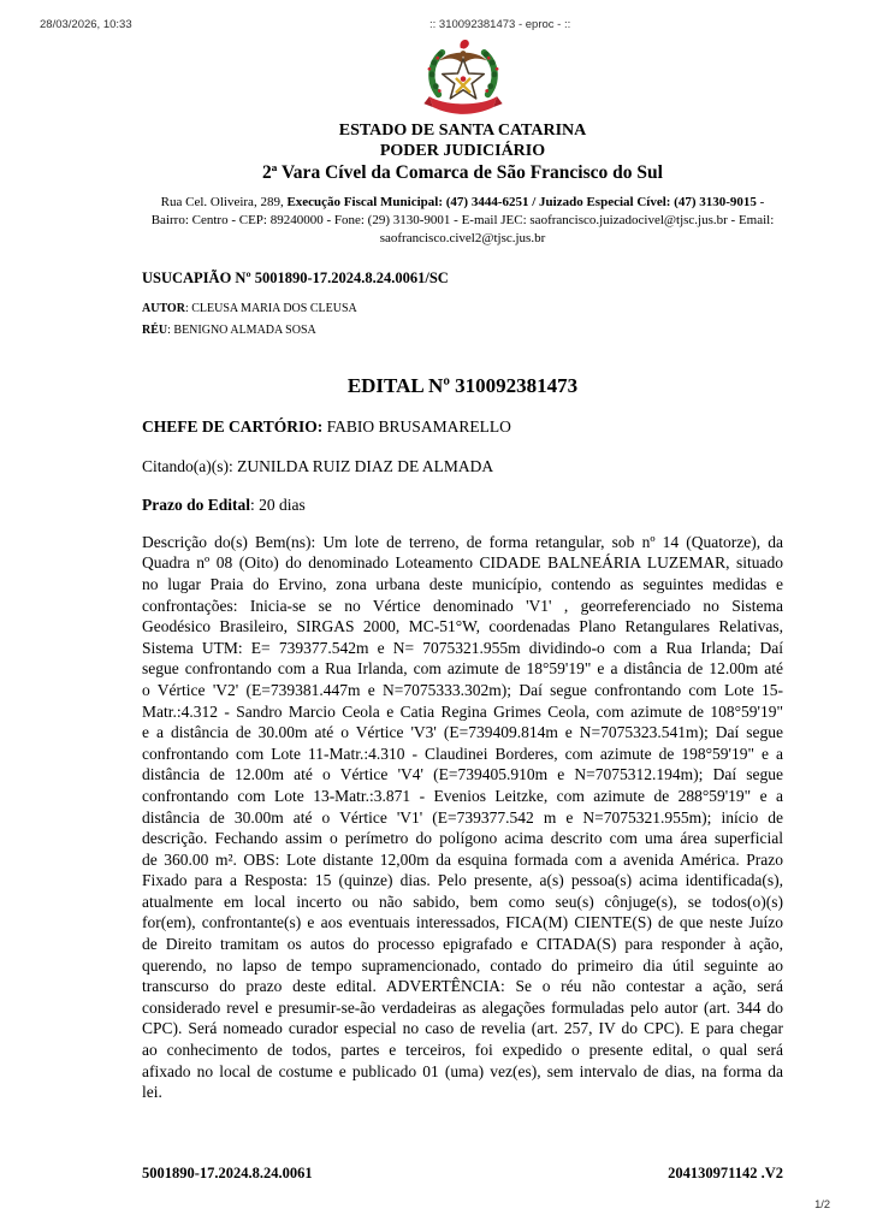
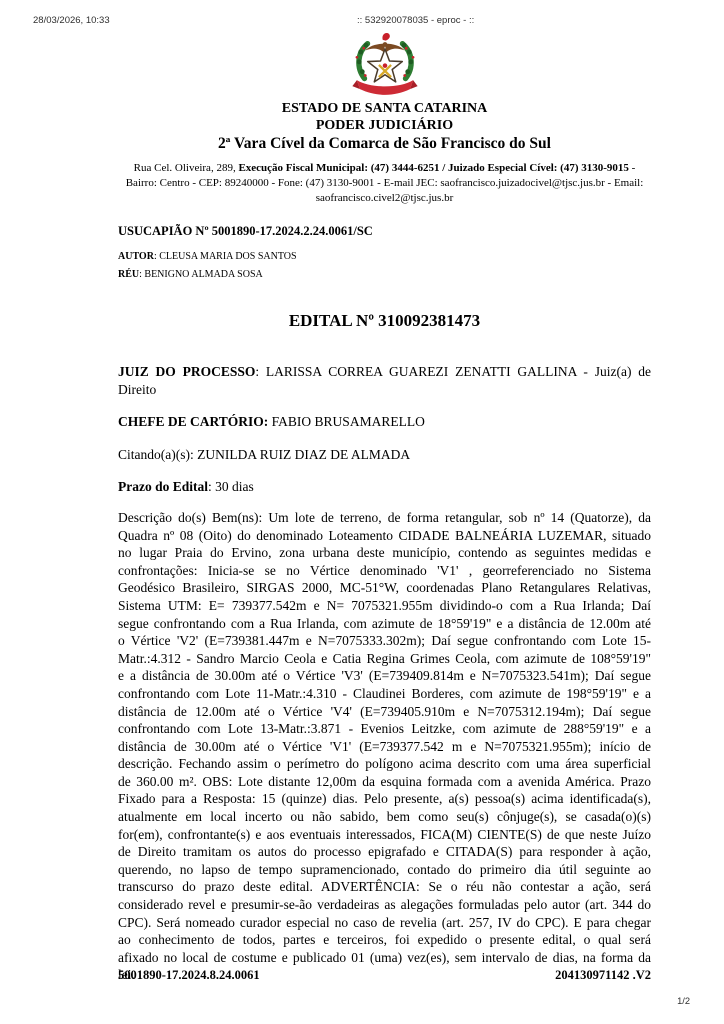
  28/03/2026, 10:33
- :: 310092381473 - eproc - ::
+ :: 532920078035 - eproc - ::
  ESTADO DE SANTA CATARINA
  PODER JUDICIÁRIO
  2ª Vara Cível da Comarca de São Francisco do Sul
- Rua Cel. Oliveira, 289, Execução Fiscal Municipal: (47) 3444-6251 / Juizado Especial Cível: (47) 3130-9015 - Bairro: Centro - CEP: 89240000 - Fone: (29) 3130-9001 - E-mail JEC: saofrancisco.juizadocivel@tjsc.jus.br - Email: saofrancisco.civel2@tjsc.jus.br
+ Rua Cel. Oliveira, 289, Execução Fiscal Municipal: (47) 3444-6251 / Juizado Especial Cível: (47) 3130-9015 - Bairro: Centro - CEP: 89240000 - Fone: (47) 3130-9001 - E-mail JEC: saofrancisco.juizadocivel@tjsc.jus.br - Email: saofrancisco.civel2@tjsc.jus.br
- USUCAPIÃO Nº 5001890-17.2024.8.24.0061/SC
+ USUCAPIÃO Nº 5001890-17.2024.2.24.0061/SC
- AUTOR: CLEUSA MARIA DOS CLEUSA
+ AUTOR: CLEUSA MARIA DOS SANTOS
  RÉU: BENIGNO ALMADA SOSA
  EDITAL Nº 310092381473
+ JUIZ DO PROCESSO: LARISSA CORREA GUAREZI ZENATTI GALLINA - Juiz(a) de Direito
  CHEFE DE CARTÓRIO: FABIO BRUSAMARELLO
  Citando(a)(s): ZUNILDA RUIZ DIAZ DE ALMADA
- Prazo do Edital: 20 dias
+ Prazo do Edital: 30 dias
- Descrição do(s) Bem(ns): Um lote de terreno, de forma retangular, sob nº 14 (Quatorze), da Quadra nº 08 (Oito) do denominado Loteamento CIDADE BALNEÁRIA LUZEMAR, situado no lugar Praia do Ervino, zona urbana deste município, contendo as seguintes medidas e confrontações: Inicia-se se no Vértice denominado 'V1' , georreferenciado no Sistema Geodésico Brasileiro, SIRGAS 2000, MC-51°W, coordenadas Plano Retangulares Relativas, Sistema UTM: E= 739377.542m e N= 7075321.955m dividindo-o com a Rua Irlanda; Daí segue confrontando com a Rua Irlanda, com azimute de 18°59'19" e a distância de 12.00m até o Vértice 'V2' (E=739381.447m e N=7075333.302m); Daí segue confrontando com Lote 15-Matr.:4.312 - Sandro Marcio Ceola e Catia Regina Grimes Ceola, com azimute de 108°59'19" e a distância de 30.00m até o Vértice 'V3' (E=739409.814m e N=7075323.541m); Daí segue confrontando com Lote 11-Matr.:4.310 - Claudinei Borderes, com azimute de 198°59'19" e a distância de 12.00m até o Vértice 'V4' (E=739405.910m e N=7075312.194m); Daí segue confrontando com Lote 13-Matr.:3.871 - Evenios Leitzke, com azimute de 288°59'19" e a distância de 30.00m até o Vértice 'V1' (E=739377.542 m e N=7075321.955m); início de descrição. Fechando assim o perímetro do polígono acima descrito com uma área superficial de 360.00 m². OBS: Lote distante 12,00m da esquina formada com a avenida América. Prazo Fixado para a Resposta: 15 (quinze) dias. Pelo presente, a(s) pessoa(s) acima identificada(s), atualmente em local incerto ou não sabido, bem como seu(s) cônjuge(s), se todos(o)(s) for(em), confrontante(s) e aos eventuais interessados, FICA(M) CIENTE(S) de que neste Juízo de Direito tramitam os autos do processo epigrafado e CITADA(S) para responder à ação, querendo, no lapso de tempo supramencionado, contado do primeiro dia útil seguinte ao transcurso do prazo deste edital. ADVERTÊNCIA: Se o réu não contestar a ação, será considerado revel e presumir-se-ão verdadeiras as alegações formuladas pelo autor (art. 344 do CPC). Será nomeado curador especial no caso de revelia (art. 257, IV do CPC). E para chegar ao conhecimento de todos, partes e terceiros, foi expedido o presente edital, o qual será afixado no local de costume e publicado 01 (uma) vez(es), sem intervalo de dias, na forma da lei.
+ Descrição do(s) Bem(ns): Um lote de terreno, de forma retangular, sob nº 14 (Quatorze), da Quadra nº 08 (Oito) do denominado Loteamento CIDADE BALNEÁRIA LUZEMAR, situado no lugar Praia do Ervino, zona urbana deste município, contendo as seguintes medidas e confrontações: Inicia-se se no Vértice denominado 'V1' , georreferenciado no Sistema Geodésico Brasileiro, SIRGAS 2000, MC-51°W, coordenadas Plano Retangulares Relativas, Sistema UTM: E= 739377.542m e N= 7075321.955m dividindo-o com a Rua Irlanda; Daí segue confrontando com a Rua Irlanda, com azimute de 18°59'19" e a distância de 12.00m até o Vértice 'V2' (E=739381.447m e N=7075333.302m); Daí segue confrontando com Lote 15-Matr.:4.312 - Sandro Marcio Ceola e Catia Regina Grimes Ceola, com azimute de 108°59'19" e a distância de 30.00m até o Vértice 'V3' (E=739409.814m e N=7075323.541m); Daí segue confrontando com Lote 11-Matr.:4.310 - Claudinei Borderes, com azimute de 198°59'19" e a distância de 12.00m até o Vértice 'V4' (E=739405.910m e N=7075312.194m); Daí segue confrontando com Lote 13-Matr.:3.871 - Evenios Leitzke, com azimute de 288°59'19" e a distância de 30.00m até o Vértice 'V1' (E=739377.542 m e N=7075321.955m); início de descrição. Fechando assim o perímetro do polígono acima descrito com uma área superficial de 360.00 m². OBS: Lote distante 12,00m da esquina formada com a avenida América. Prazo Fixado para a Resposta: 15 (quinze) dias. Pelo presente, a(s) pessoa(s) acima identificada(s), atualmente em local incerto ou não sabido, bem como seu(s) cônjuge(s), se casada(o)(s) for(em), confrontante(s) e aos eventuais interessados, FICA(M) CIENTE(S) de que neste Juízo de Direito tramitam os autos do processo epigrafado e CITADA(S) para responder à ação, querendo, no lapso de tempo supramencionado, contado do primeiro dia útil seguinte ao transcurso do prazo deste edital. ADVERTÊNCIA: Se o réu não contestar a ação, será considerado revel e presumir-se-ão verdadeiras as alegações formuladas pelo autor (art. 344 do CPC). Será nomeado curador especial no caso de revelia (art. 257, IV do CPC). E para chegar ao conhecimento de todos, partes e terceiros, foi expedido o presente edital, o qual será afixado no local de costume e publicado 01 (uma) vez(es), sem intervalo de dias, na forma da lei.
  5001890-17.2024.8.24.0061
  204130971142 .V2
  1/2
